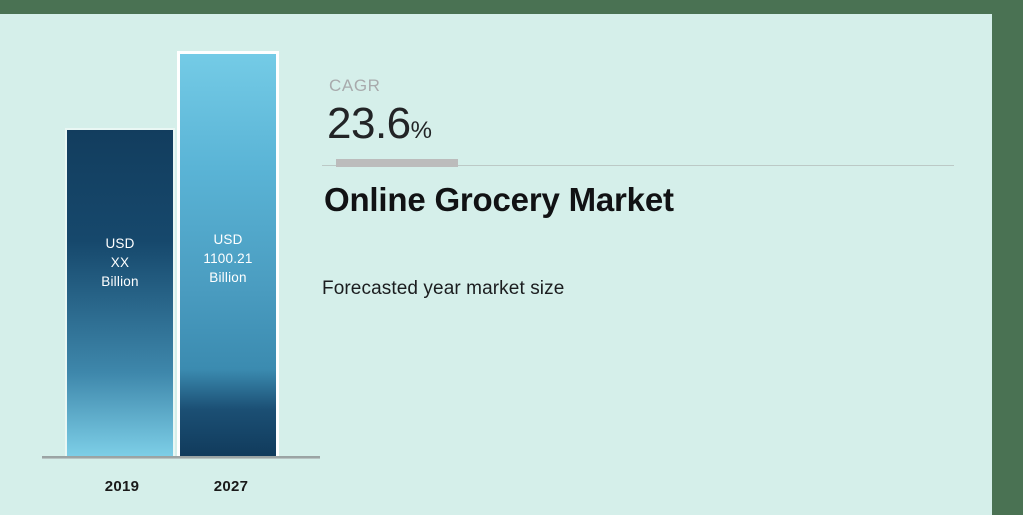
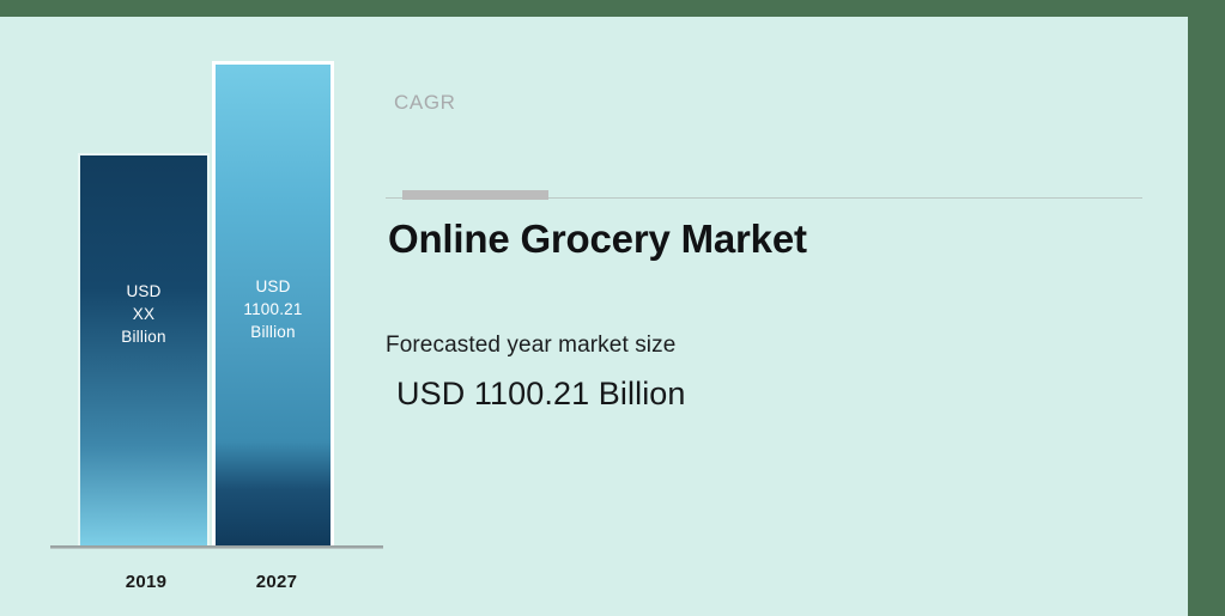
  USD
  XX
  Billion
  USD
  1100.21
  Billion
  2019
  2027
  CAGR
- 23.6%
  Online Grocery Market
  Forecasted year market size
+ USD 1100.21 Billion
